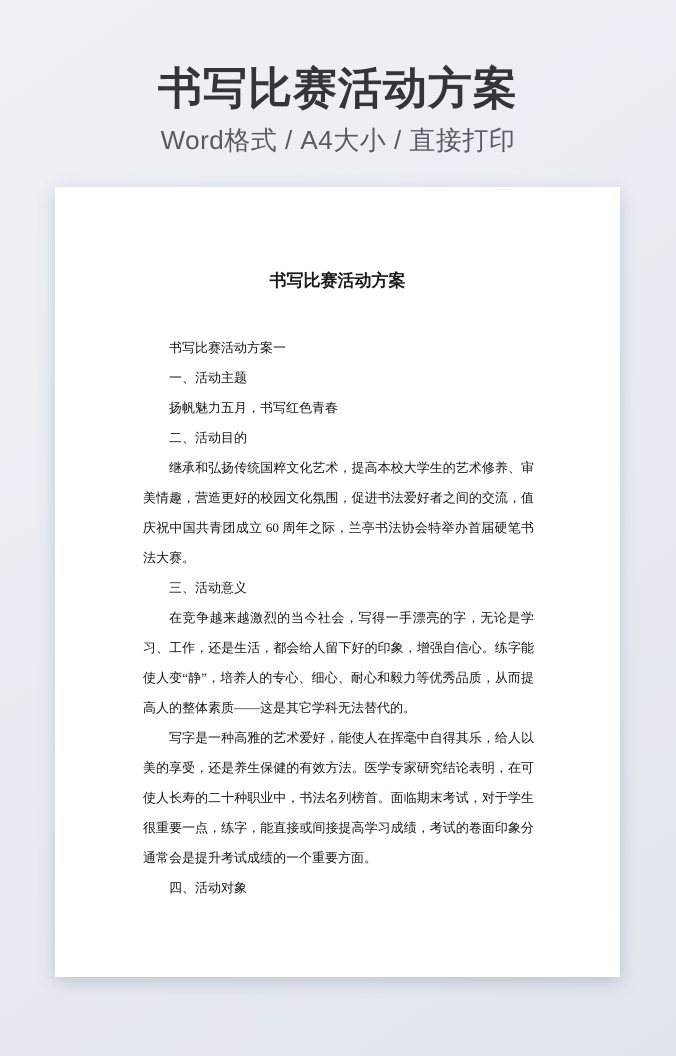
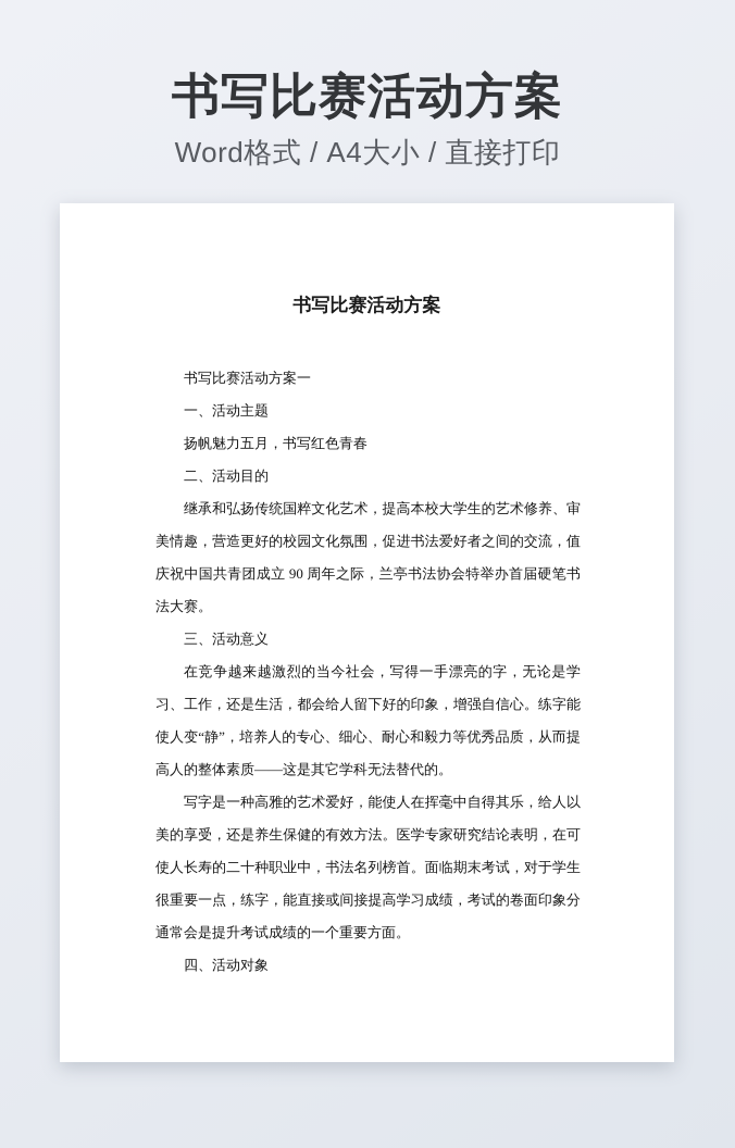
  书写比赛活动方案
  Word格式 / A4大小 / 直接打印
  书写比赛活动方案
  书写比赛活动方案一
  一、活动主题
  扬帆魅力五月，书写红色青春
  二、活动目的
- 继承和弘扬传统国粹文化艺术，提高本校大学生的艺术修养、审美情趣，营造更好的校园文化氛围，促进书法爱好者之间的交流，值庆祝中国共青团成立 60 周年之际，兰亭书法协会特举办首届硬笔书法大赛。
+ 继承和弘扬传统国粹文化艺术，提高本校大学生的艺术修养、审美情趣，营造更好的校园文化氛围，促进书法爱好者之间的交流，值庆祝中国共青团成立 90 周年之际，兰亭书法协会特举办首届硬笔书法大赛。
  三、活动意义
  在竞争越来越激烈的当今社会，写得一手漂亮的字，无论是学习、工作，还是生活，都会给人留下好的印象，增强自信心。练字能使人变“静”，培养人的专心、细心、耐心和毅力等优秀品质，从而提高人的整体素质——这是其它学科无法替代的。
  写字是一种高雅的艺术爱好，能使人在挥毫中自得其乐，给人以美的享受，还是养生保健的有效方法。医学专家研究结论表明，在可使人长寿的二十种职业中，书法名列榜首。面临期末考试，对于学生很重要一点，练字，能直接或间接提高学习成绩，考试的卷面印象分通常会是提升考试成绩的一个重要方面。
  四、活动对象
